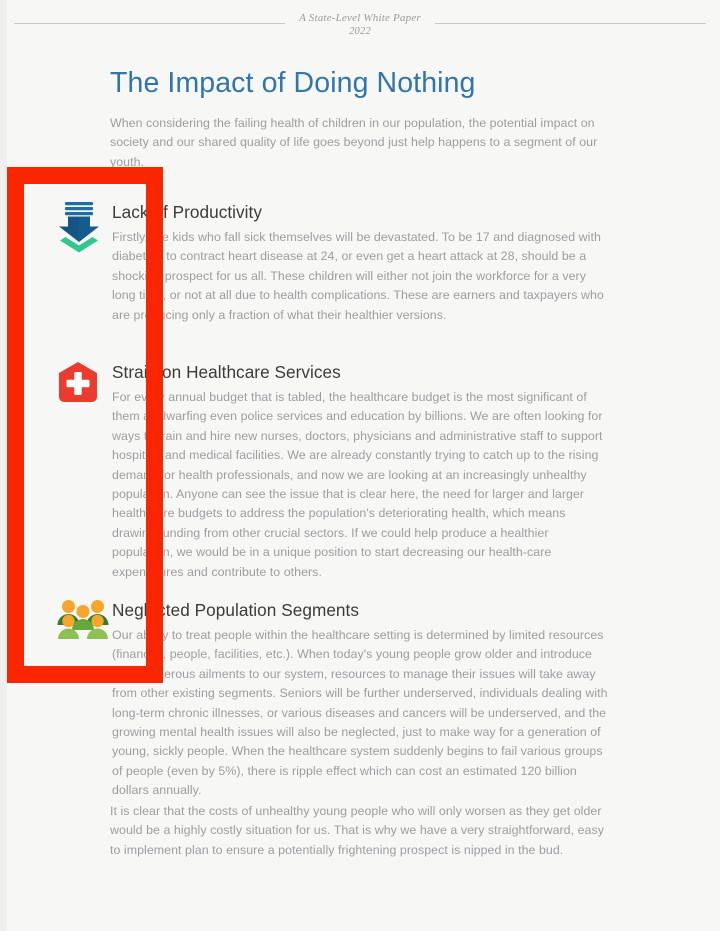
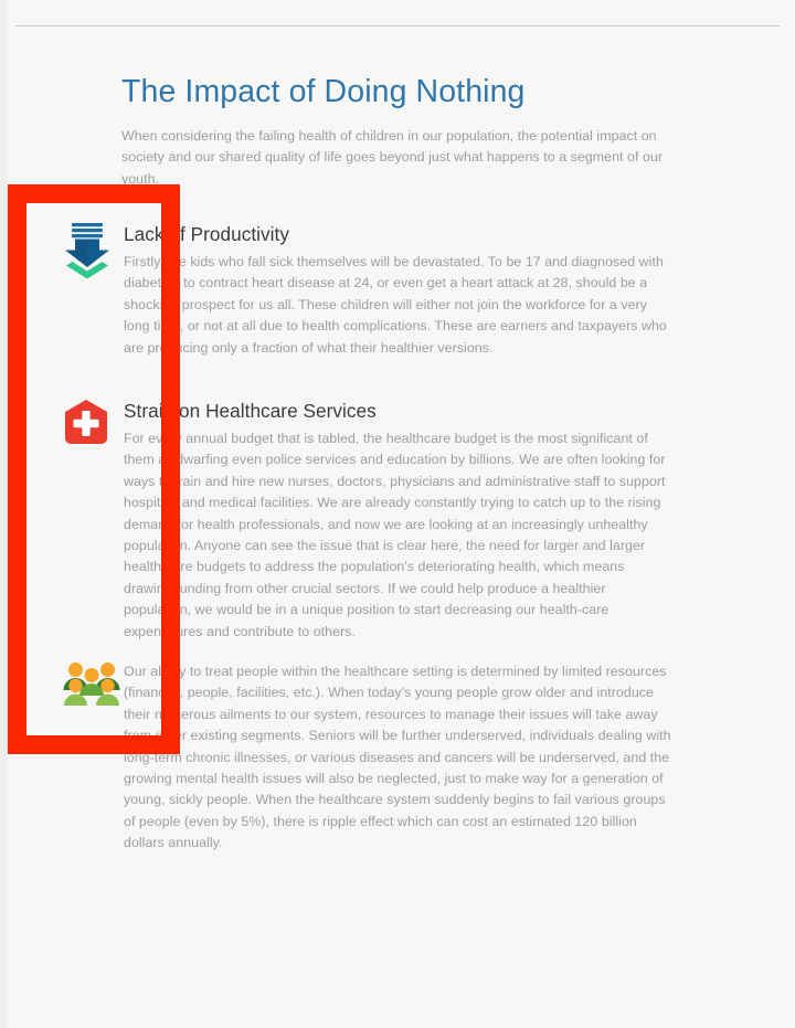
- A State-Level White Paper
- 2022
  The Impact of Doing Nothing
- When considering the failing health of children in our population, the potential impact on society and our shared quality of life goes beyond just help happens to a segment of our youth.
+ When considering the failing health of children in our population, the potential impact on society and our shared quality of life goes beyond just what happens to a segment of our youth.
  Lack of Productivity
  Firstly, the kids who fall sick themselves will be devastated. To be 17 and diagnosed with diabetes, to contract heart disease at 24, or even get a heart attack at 28, should be a shocking prospect for us all. These children will either not join the workforce for a very long time, or not at all due to health complications. These are earners and taxpayers who are producing only a fraction of what their healthier versions.
  Strain on Healthcare Services
  For every annual budget that is tabled, the healthcare budget is the most significant of them all dwarfing even police services and education by billions. We are often looking for ways to train and hire new nurses, doctors, physicians and administrative staff to support hospitals and medical facilities. We are already constantly trying to catch up to the rising demand for health professionals, and now we are looking at an increasingly unhealthy population. Anyone can see the issue that is clear here, the need for larger and larger health-care budgets to address the population's deteriorating health, which means drawing funding from other crucial sectors. If we could help produce a healthier population, we would be in a unique position to start decreasing our health-care expenditures and contribute to others.
- Neglected Population Segments
  Our ability to treat people within the healthcare setting is determined by limited resources (finances, people, facilities, etc.). When today's young people grow older and introduce their numerous ailments to our system, resources to manage their issues will take away from other existing segments. Seniors will be further underserved, individuals dealing with long-term chronic illnesses, or various diseases and cancers will be underserved, and the growing mental health issues will also be neglected, just to make way for a generation of young, sickly people. When the healthcare system suddenly begins to fail various groups of people (even by 5%), there is ripple effect which can cost an estimated 120 billion dollars annually.
- It is clear that the costs of unhealthy young people who will only worsen as they get older would be a highly costly situation for us. That is why we have a very straightforward, easy to implement plan to ensure a potentially frightening prospect is nipped in the bud.
